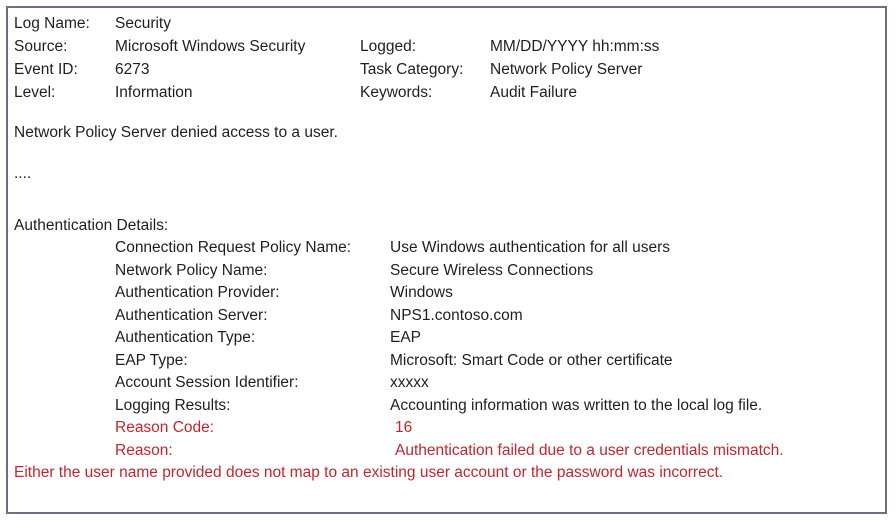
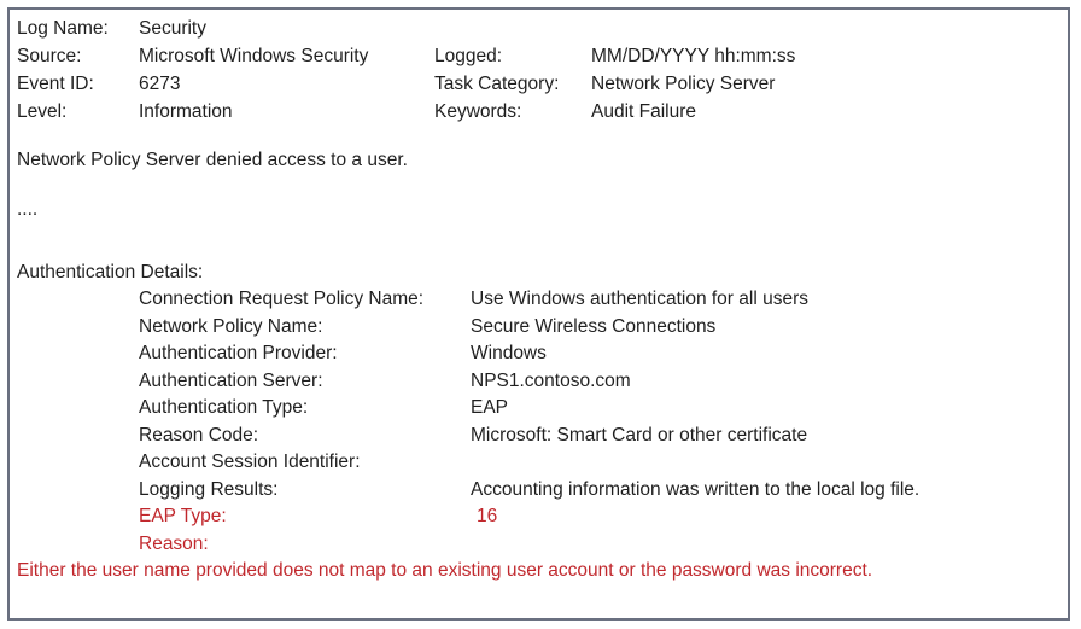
  Log Name:
  Security
  Source:
  Microsoft Windows Security
  Logged:
  MM/DD/YYYY hh:mm:ss
  Event ID:
  6273
  Task Category:
  Network Policy Server
  Level:
  Information
  Keywords:
  Audit Failure
  Network Policy Server denied access to a user.
  ....
  Authentication Details:
  Connection Request Policy Name:
  Use Windows authentication for all users
  Network Policy Name:
  Secure Wireless Connections
  Authentication Provider:
  Windows
  Authentication Server:
  NPS1.contoso.com
  Authentication Type:
  EAP
- EAP Type:
+ Reason Code:
- Microsoft: Smart Code or other certificate
+ Microsoft: Smart Card or other certificate
  Account Session Identifier:
- xxxxx
  Logging Results:
  Accounting information was written to the local log file.
- Reason Code:
+ EAP Type:
  16
  Reason:
- Authentication failed due to a user credentials mismatch.
  Either the user name provided does not map to an existing user account or the password was incorrect.
